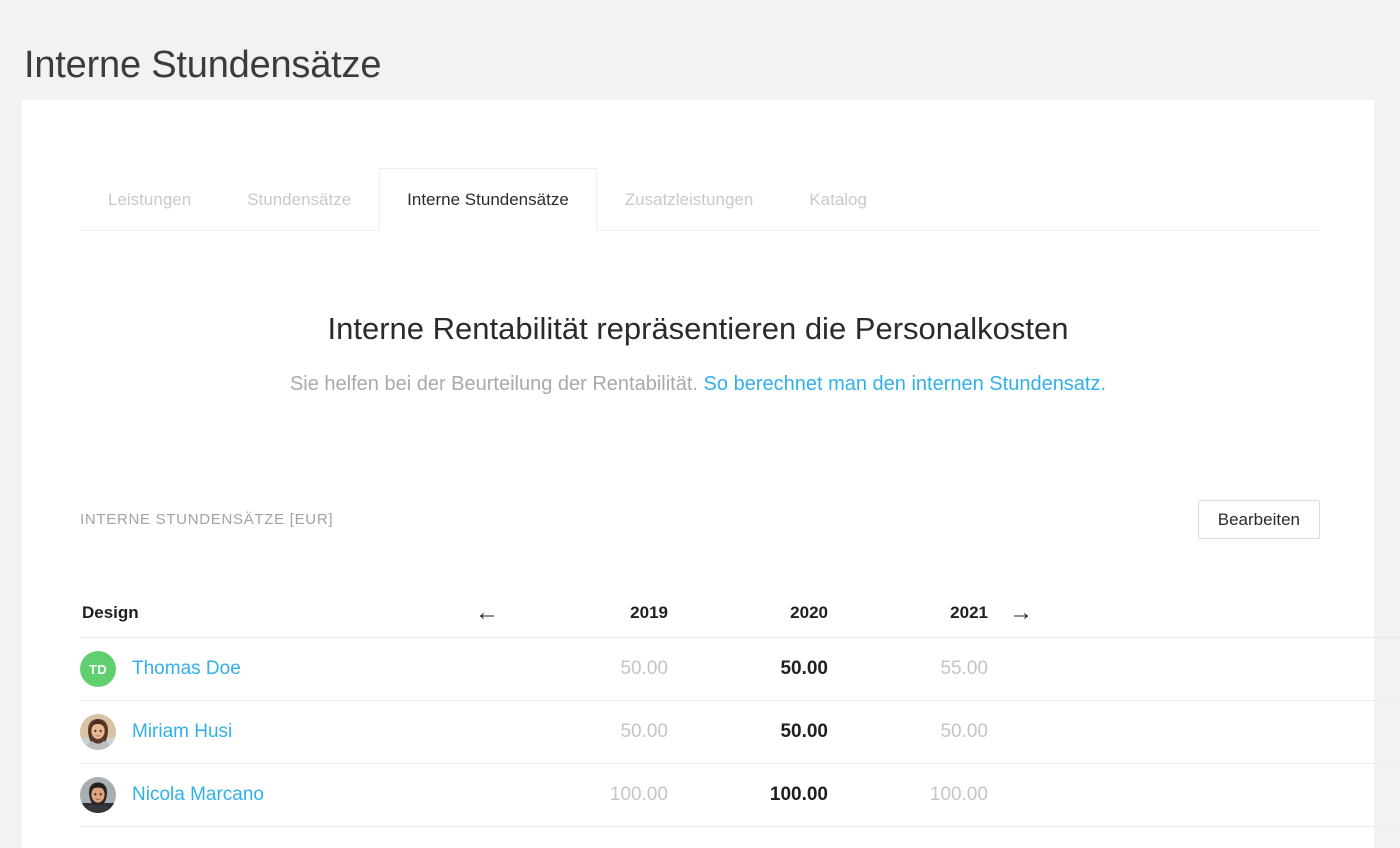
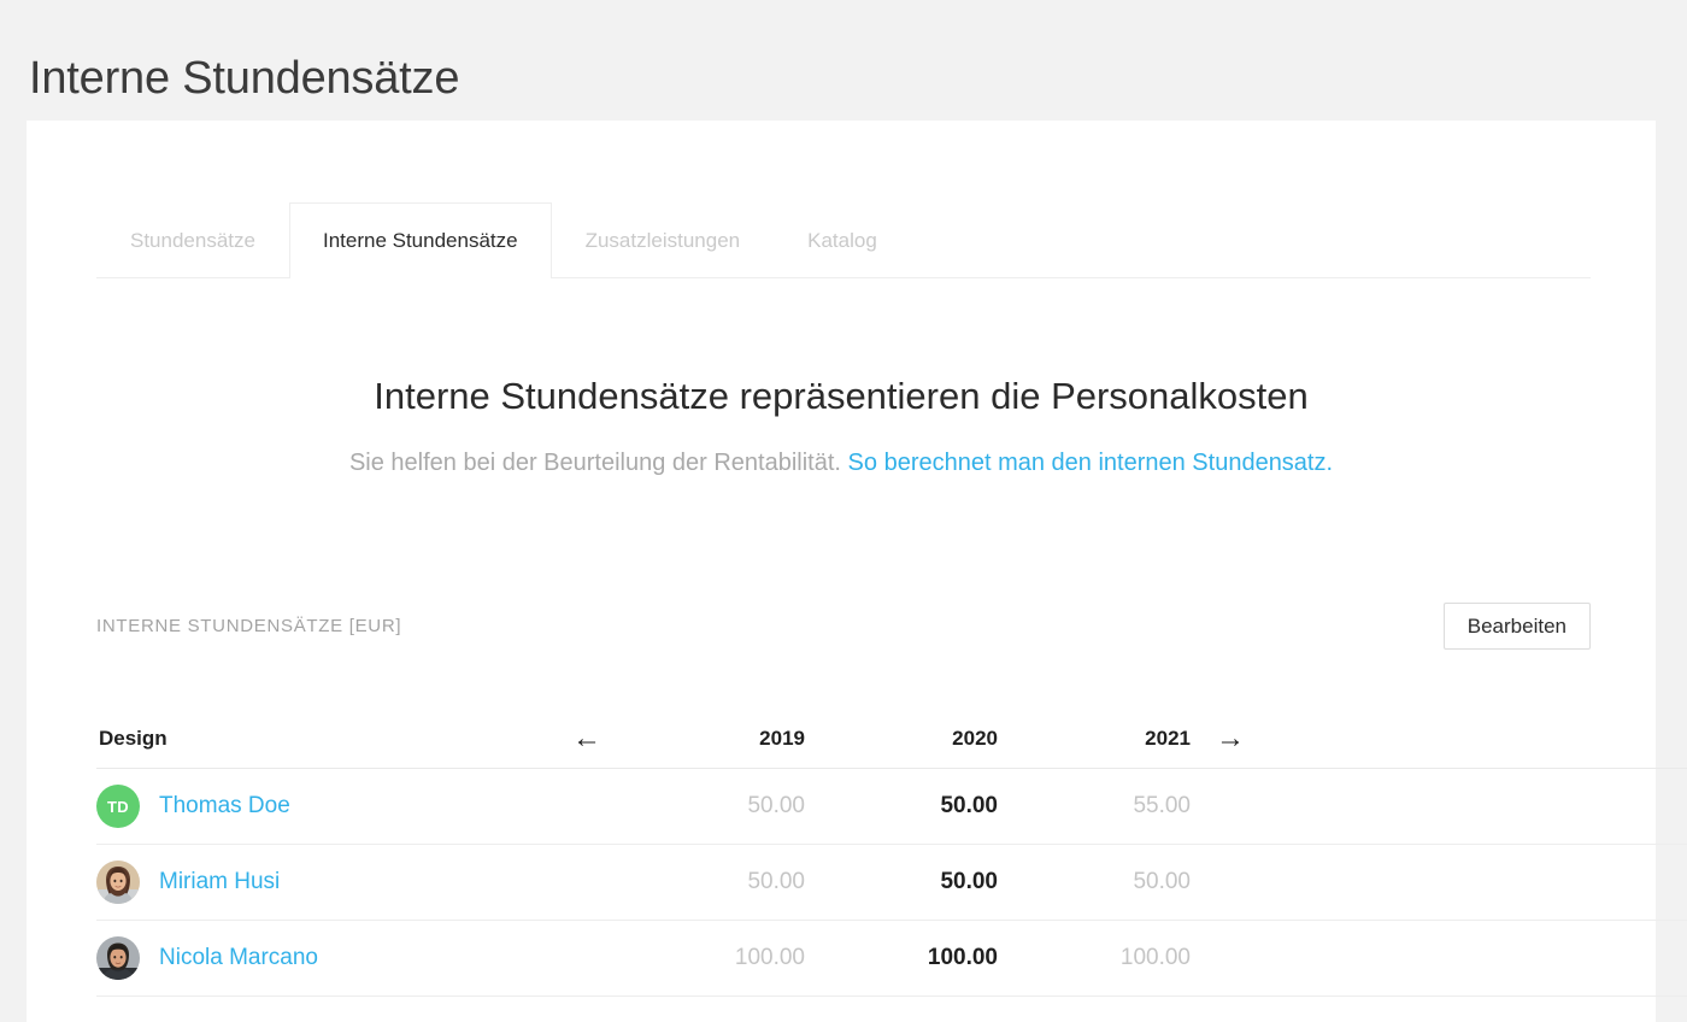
  Interne Stundensätze
- Leistungen
  Stundensätze
  Interne Stundensätze
  Zusatzleistungen
  Katalog
- Interne Rentabilität repräsentieren die Personalkosten
+ Interne Stundensätze repräsentieren die Personalkosten
  Sie helfen bei der Beurteilung der Rentabilität. So berechnet man den internen Stundensatz.
  INTERNE STUNDENSÄTZE [EUR]
  Bearbeiten
  Design	←	2019	2020	2021	→
  TD Thomas Doe		50.00	50.00	55.00
  Miriam Husi		50.00	50.00	50.00
  Nicola Marcano		100.00	100.00	100.00
